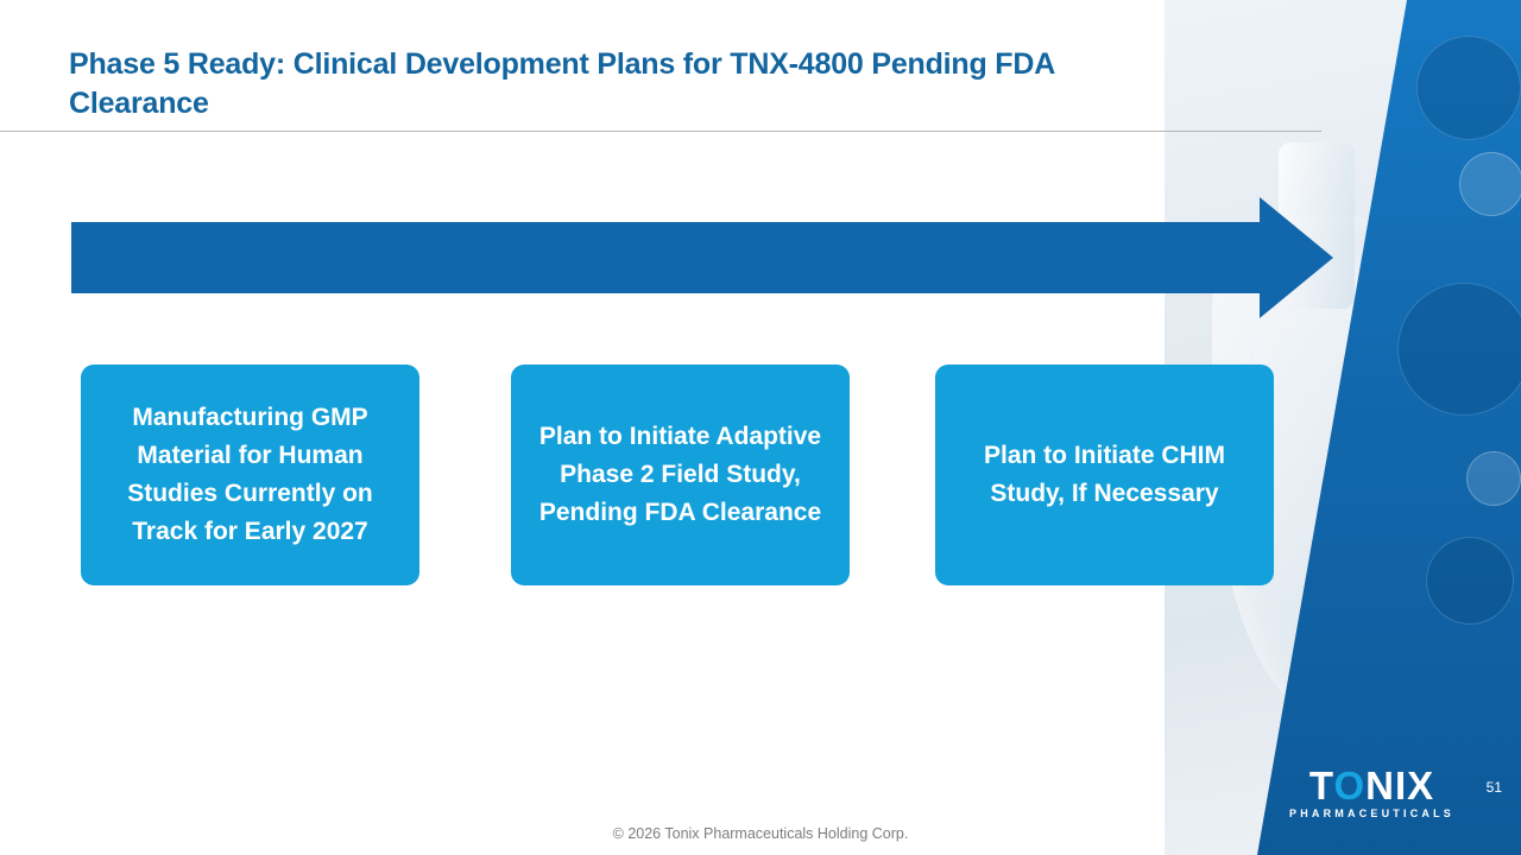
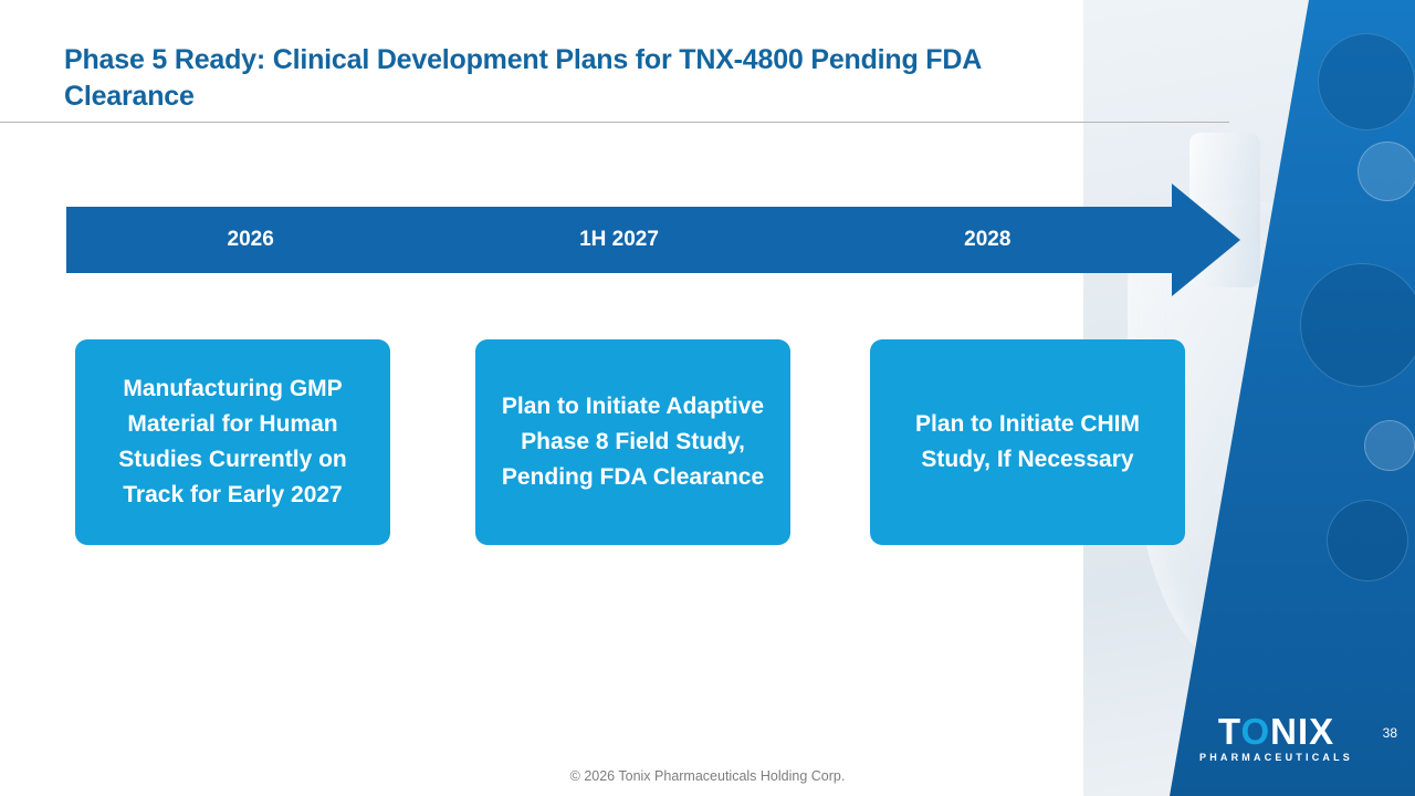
  Phase 5 Ready: Clinical Development Plans for TNX-4800 Pending FDA Clearance
+ 2026
+ 1H 2027
+ 2028
  Manufacturing GMP Material for Human Studies Currently on Track for Early 2027
- Plan to Initiate Adaptive Phase 2 Field Study, Pending FDA Clearance
+ Plan to Initiate Adaptive Phase 8 Field Study, Pending FDA Clearance
  Plan to Initiate CHIM Study, If Necessary
  © 2026 Tonix Pharmaceuticals Holding Corp.
- 51
+ 38
  TONIX
  PHARMACEUTICALS
